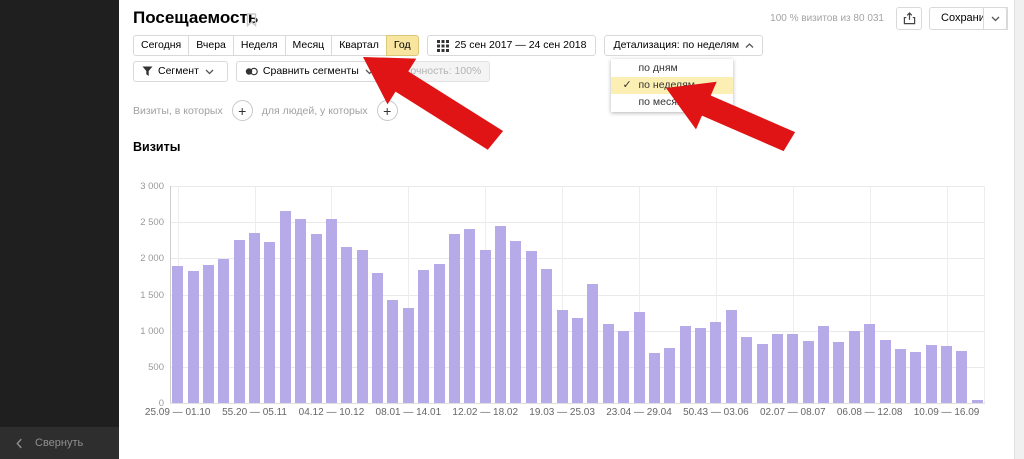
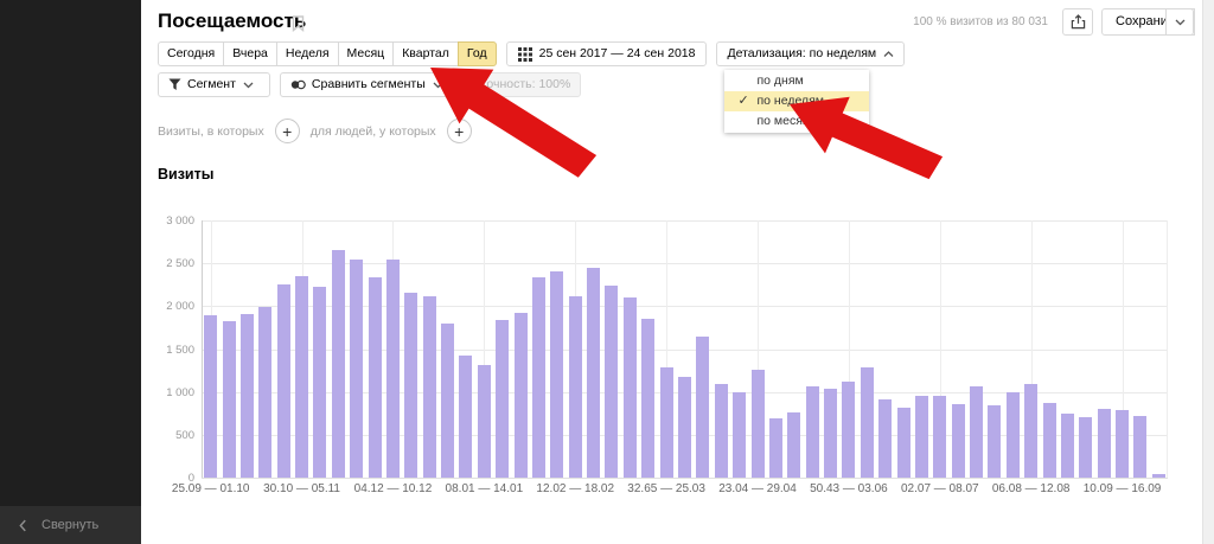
  Свернуть
  Посещаемость
  100 % визитов из 80 031
  Сохрани
  Сегодня
  Вчера
  Неделя
  Месяц
  Квартал
  Год
  25 сен 2017 — 24 сен 2018
  Детализация: по неделям
  по дням
  по неделя
  ✓
  Сегмент
  Сравнить сегменты
  очность: 100%
  Визиты, в которых
  +
  для людей, у которых
  +
  Визиты
  0
  500
  1 000
  1 500
  2 000
  2 500
  3 000
  25.09 — 01.10
- 55.20 — 05.11
+ 30.10 — 05.11
  04.12 — 10.12
  08.01 — 14.01
  12.02 — 18.02
- 19.03 — 25.03
+ 32.65 — 25.03
  23.04 — 29.04
  50.43 — 03.06
  02.07 — 08.07
  06.08 — 12.08
  10.09 — 16.09
